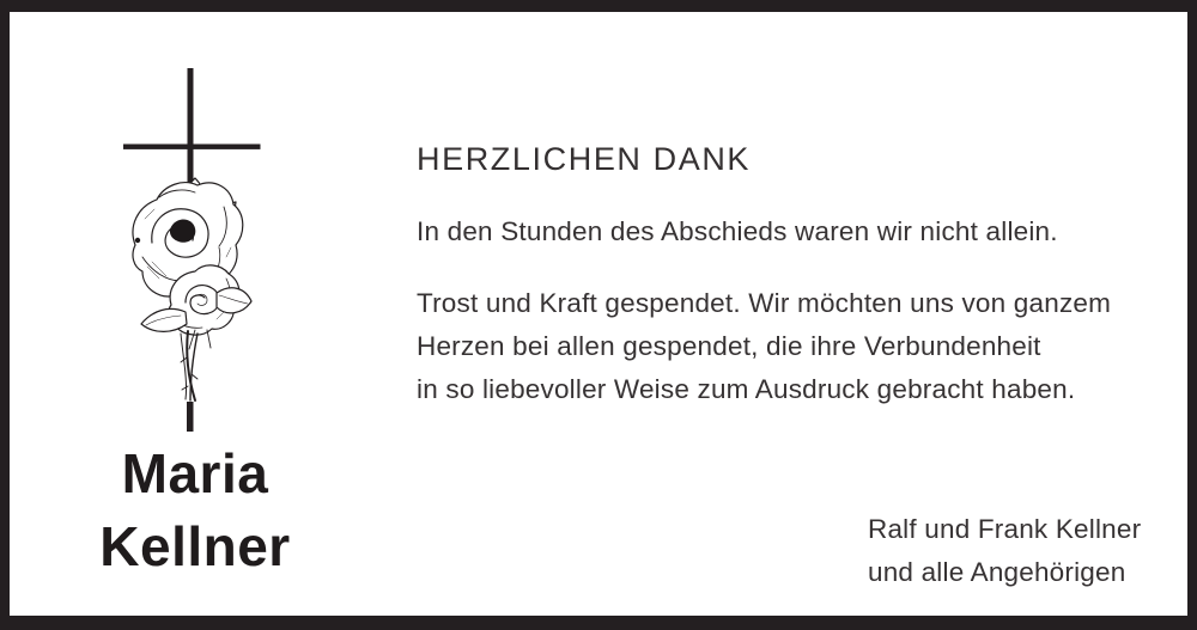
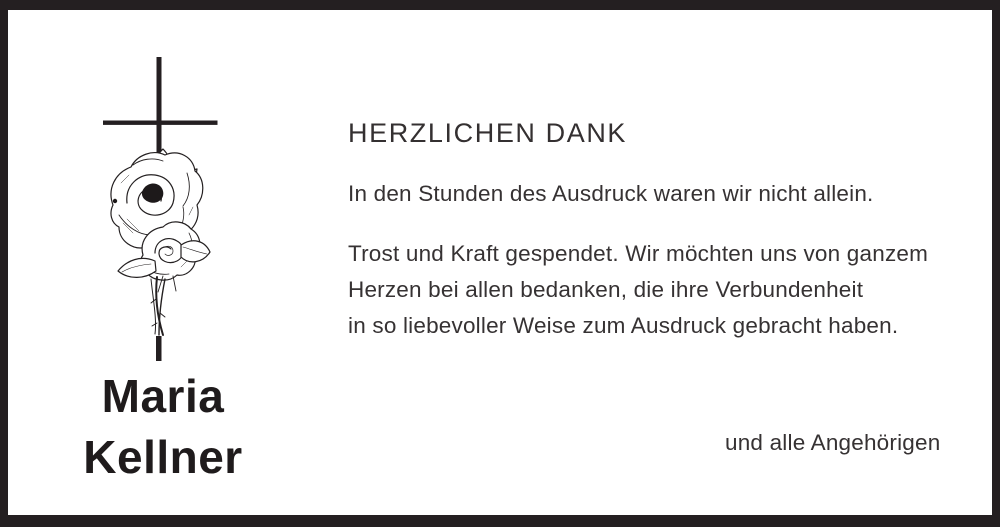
  Maria
  Kellner
  HERZLICHEN DANK
- In den Stunden des Abschieds waren wir nicht allein.
+ In den Stunden des Ausdruck waren wir nicht allein.
  Trost und Kraft gespendet. Wir möchten uns von ganzem
- Herzen bei allen gespendet, die ihre Verbundenheit
+ Herzen bei allen bedanken, die ihre Verbundenheit
  in so liebevoller Weise zum Ausdruck gebracht haben.
- Ralf und Frank Kellner
  und alle Angehörigen
